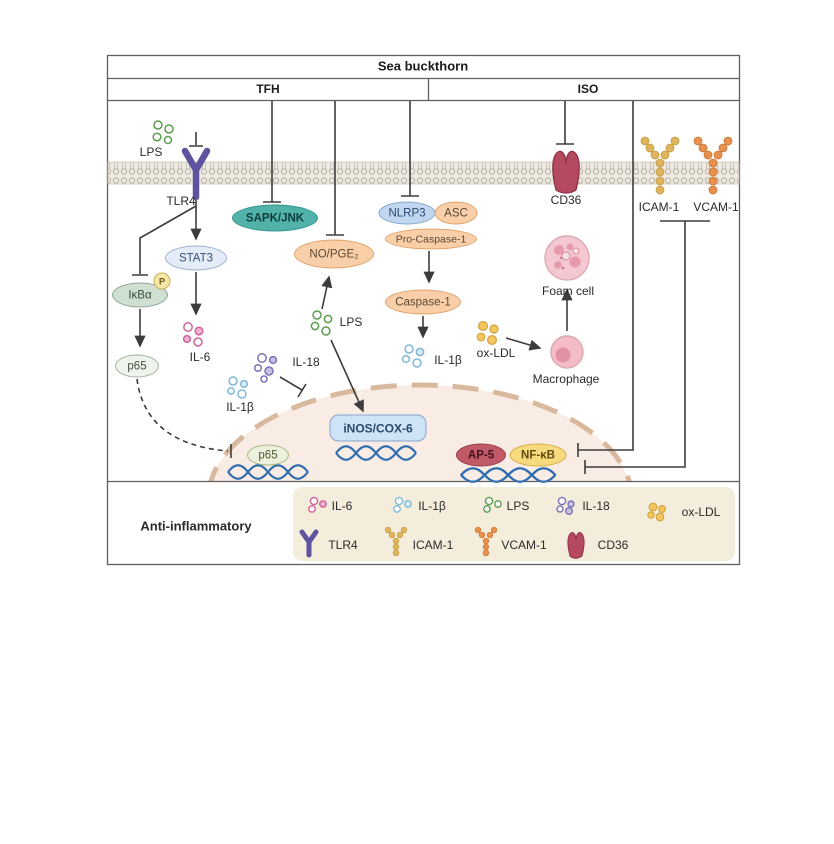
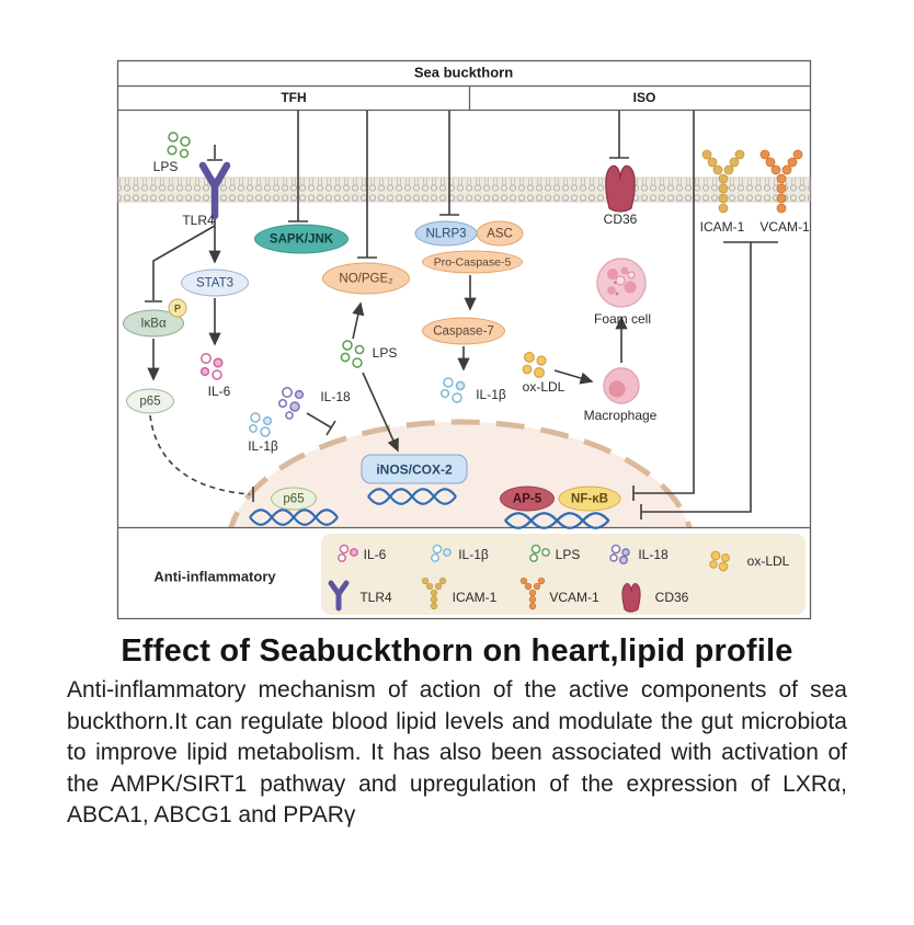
  Sea buckthorn
  TFH
  ISO
  STAT3
  SAPK/JNK
  NO/PGE₂
  NLRP3
  ASC
- Pro-Caspase-1
+ Pro-Caspase-5
- Caspase-1
+ Caspase-7
  IκBα
  P
  p65
- iNOS/COX-6
+ iNOS/COX-2
  p65
  AP-5
  NF-κB
  LPS
  TLR4
  IL-6
  LPS
  IL-18
  IL-1β
  IL-1β
  ox-LDL
  CD36
  Foam cell
  Macrophage
  ICAM-1
  VCAM-1
  Anti-inflammatory
  IL-6
  IL-1β
  LPS
  IL-18
  ox-LDL
  TLR4
  ICAM-1
  VCAM-1
  CD36
+ Effect of Seabuckthorn on heart,lipid profile
+ Anti-inflammatory mechanism of action of the active components of sea buckthorn.It can regulate blood lipid levels and modulate the gut microbiota to improve lipid metabolism. It has also been associated with activation of the AMPK/SIRT1 pathway and upregulation of the expression of LXRα, ABCA1, ABCG1 and PPARγ
